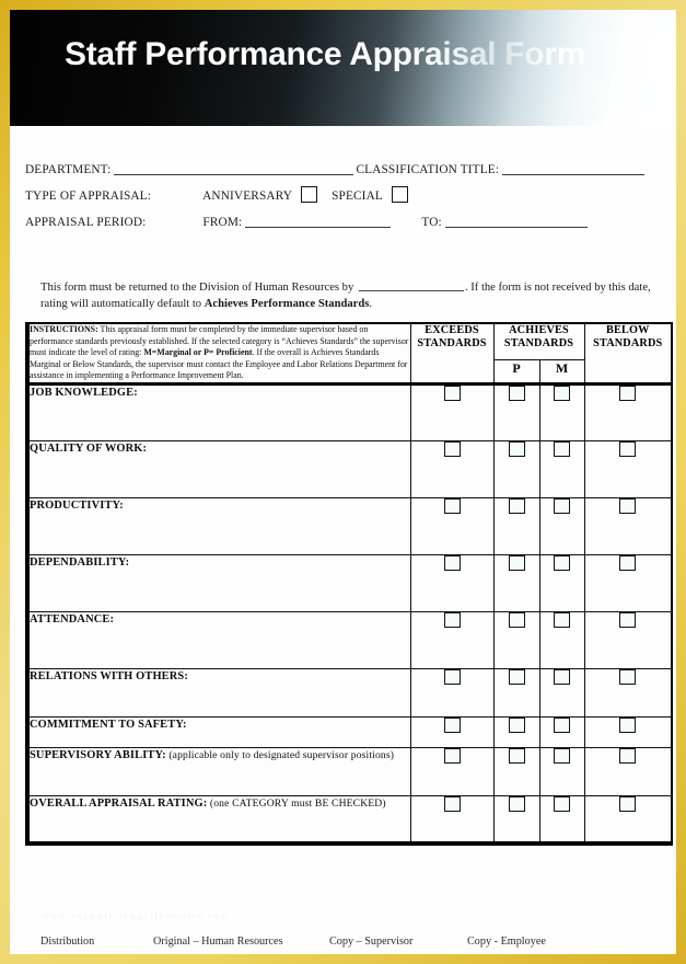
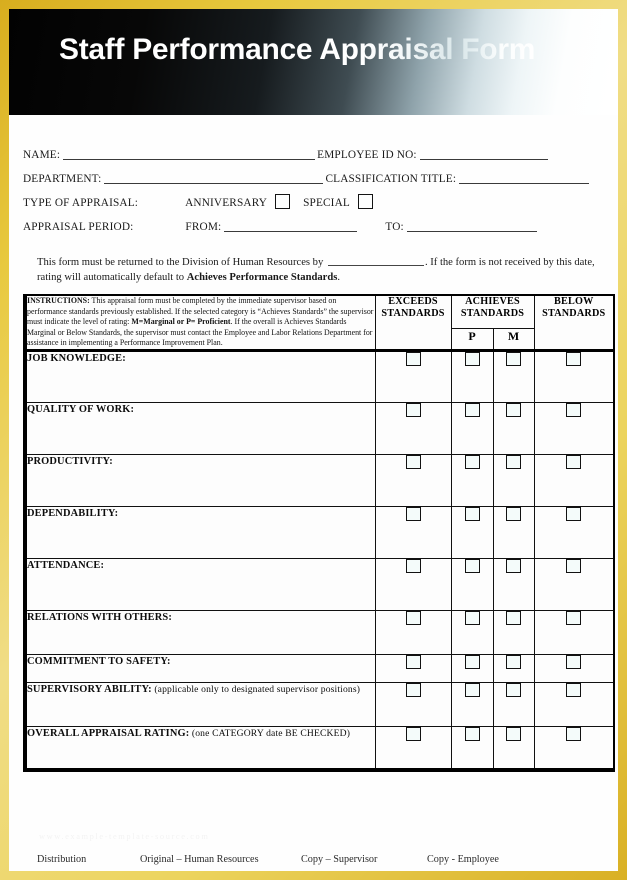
  Staff Performance Appraisal Form
+ NAME:
+ EMPLOYEE ID NO:
  DEPARTMENT:
  CLASSIFICATION TITLE:
  TYPE OF APPRAISAL:
  ANNIVERSARY
  SPECIAL
  APPRAISAL PERIOD:
  FROM:
  TO:
  This form must be returned to the Division of Human Resources by . If the form is not received by this date, rating will automatically default to Achieves Performance Standards.
  INSTRUCTIONS: This appraisal form must be completed by the immediate supervisor based on performance standards previously established. If the selected category is “Achieves Standards” the supervisor must indicate the level of rating: M=Marginal or P= Proficient. If the overall is Achieves Standards Marginal or Below Standards, the supervisor must contact the Employee and Labor Relations Department for assistance in implementing a Performance Improvement Plan.	EXCEEDS STANDARDS	ACHIEVES STANDARDS	BELOW STANDARDS
  P	M
  JOB KNOWLEDGE:
  QUALITY OF WORK:
  PRODUCTIVITY:
  DEPENDABILITY:
  ATTENDANCE:
  RELATIONS WITH OTHERS:
  COMMITMENT TO SAFETY:
  SUPERVISORY ABILITY: (applicable only to designated supervisor positions)
- OVERALL APPRAISAL RATING: (one CATEGORY must BE CHECKED)
+ OVERALL APPRAISAL RATING: (one CATEGORY date BE CHECKED)
  Distribution
  Original – Human Resources
  Copy – Supervisor
  Copy - Employee
